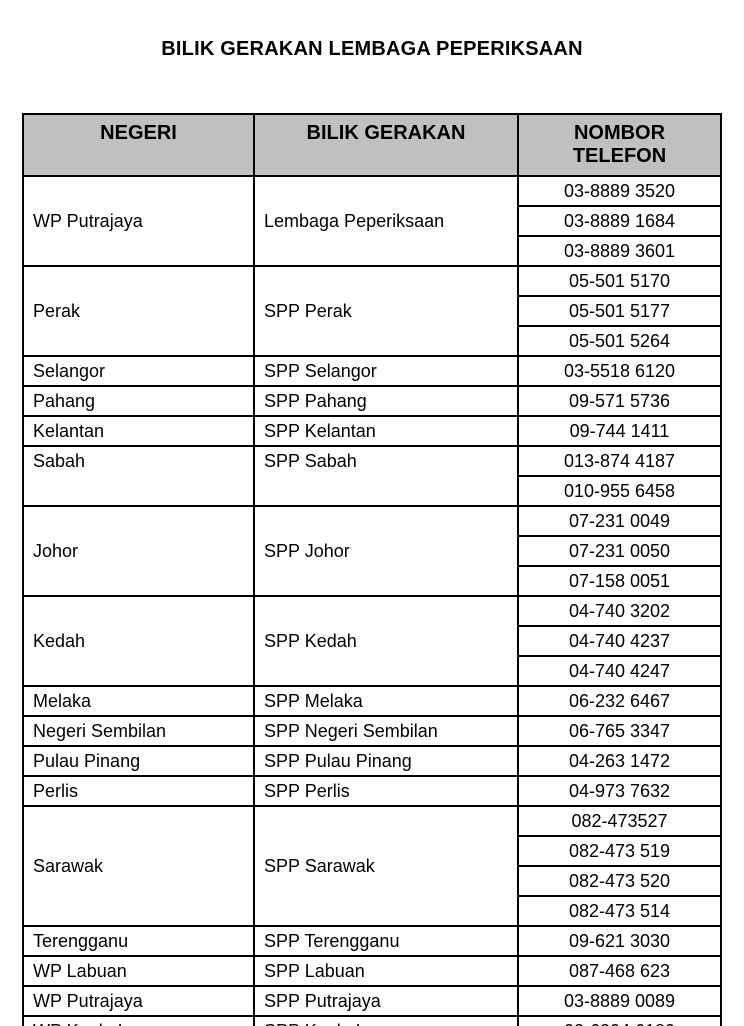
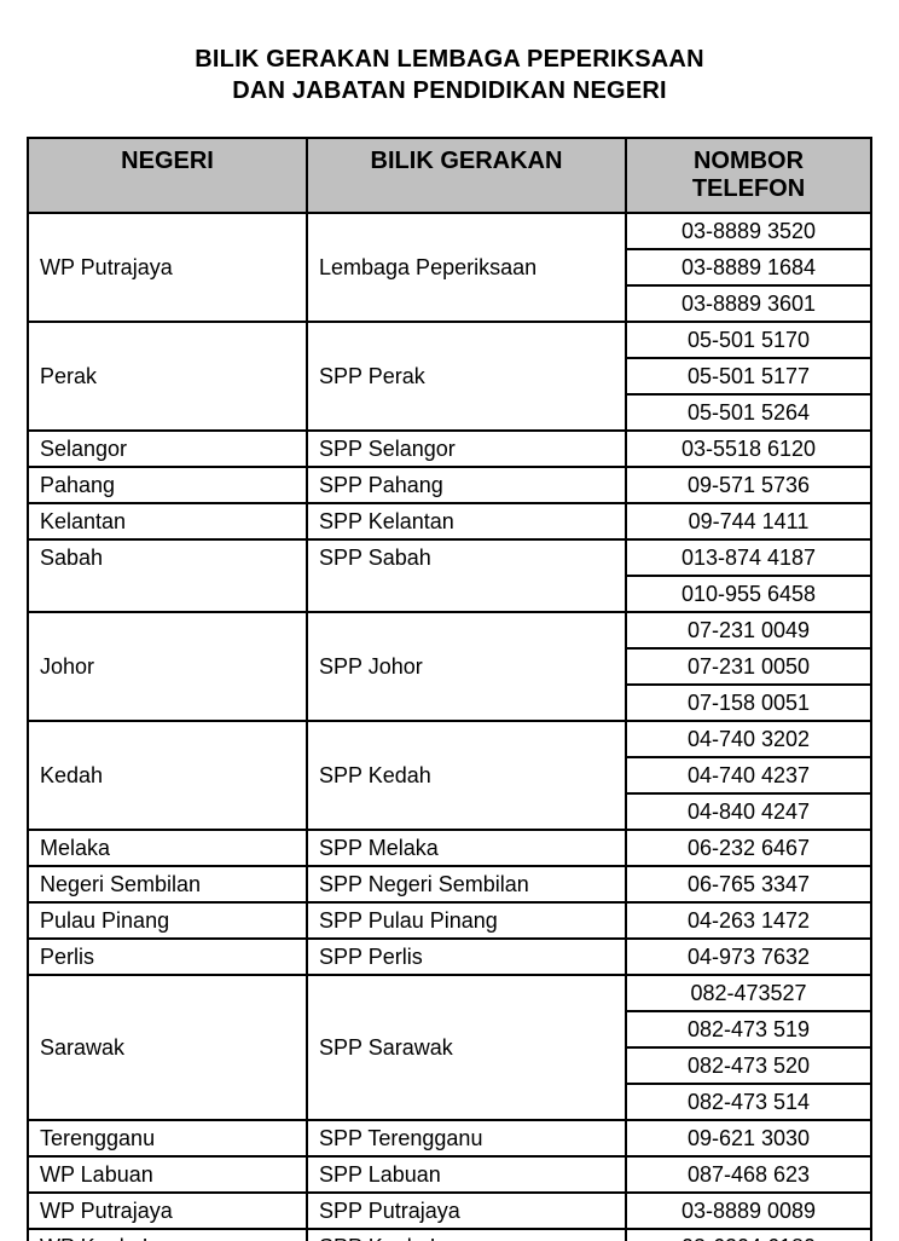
  BILIK GERAKAN LEMBAGA PEPERIKSAAN
+ DAN JABATAN PENDIDIKAN NEGERI
  NEGERI	BILIK GERAKAN	NOMBOR TELEFON
  WP Putrajaya	Lembaga Peperiksaan	03-8889 3520
  03-8889 1684
  03-8889 3601
  Perak	SPP Perak	05-501 5170
  05-501 5177
  05-501 5264
  Selangor	SPP Selangor	03-5518 6120
  Pahang	SPP Pahang	09-571 5736
  Kelantan	SPP Kelantan	09-744 1411
  Sabah	SPP Sabah	013-874 4187
  010-955 6458
  Johor	SPP Johor	07-231 0049
  07-231 0050
  07-158 0051
  Kedah	SPP Kedah	04-740 3202
  04-740 4237
- 04-740 4247
+ 04-840 4247
  Melaka	SPP Melaka	06-232 6467
  Negeri Sembilan	SPP Negeri Sembilan	06-765 3347
  Pulau Pinang	SPP Pulau Pinang	04-263 1472
  Perlis	SPP Perlis	04-973 7632
  Sarawak	SPP Sarawak	082-473527
  082-473 519
  082-473 520
  082-473 514
  Terengganu	SPP Terengganu	09-621 3030
  WP Labuan	SPP Labuan	087-468 623
  WP Putrajaya	SPP Putrajaya	03-8889 0089
